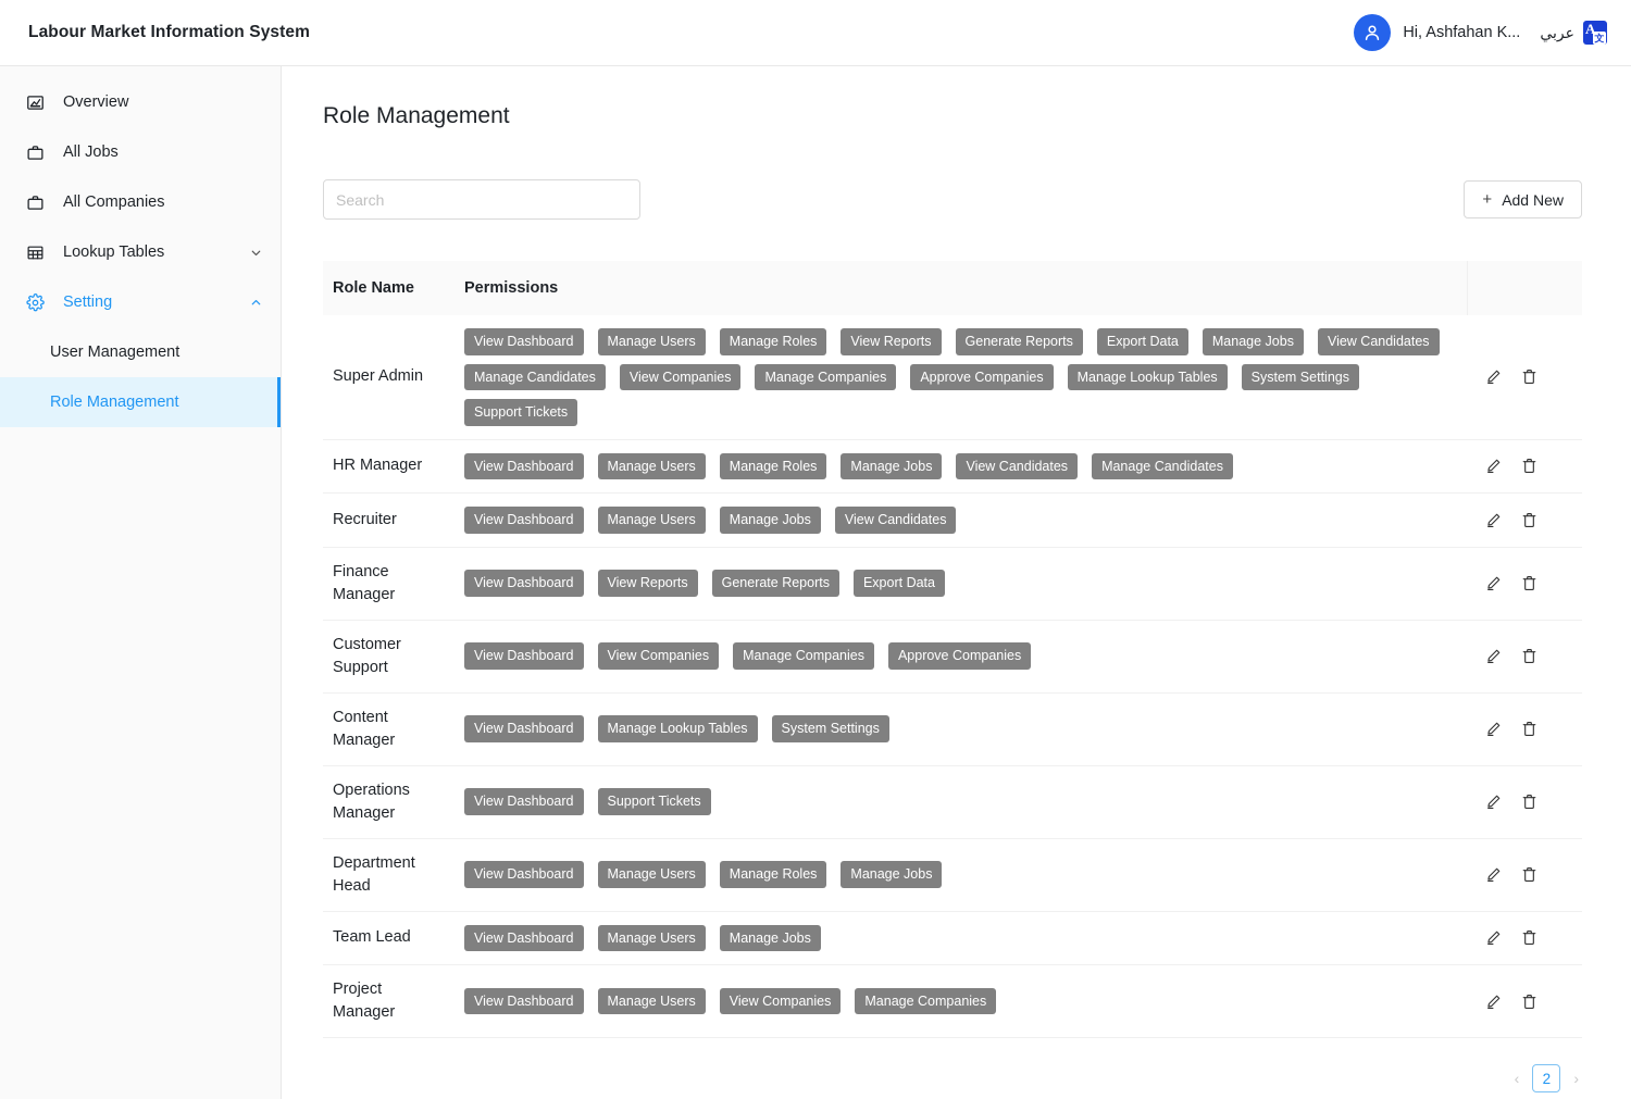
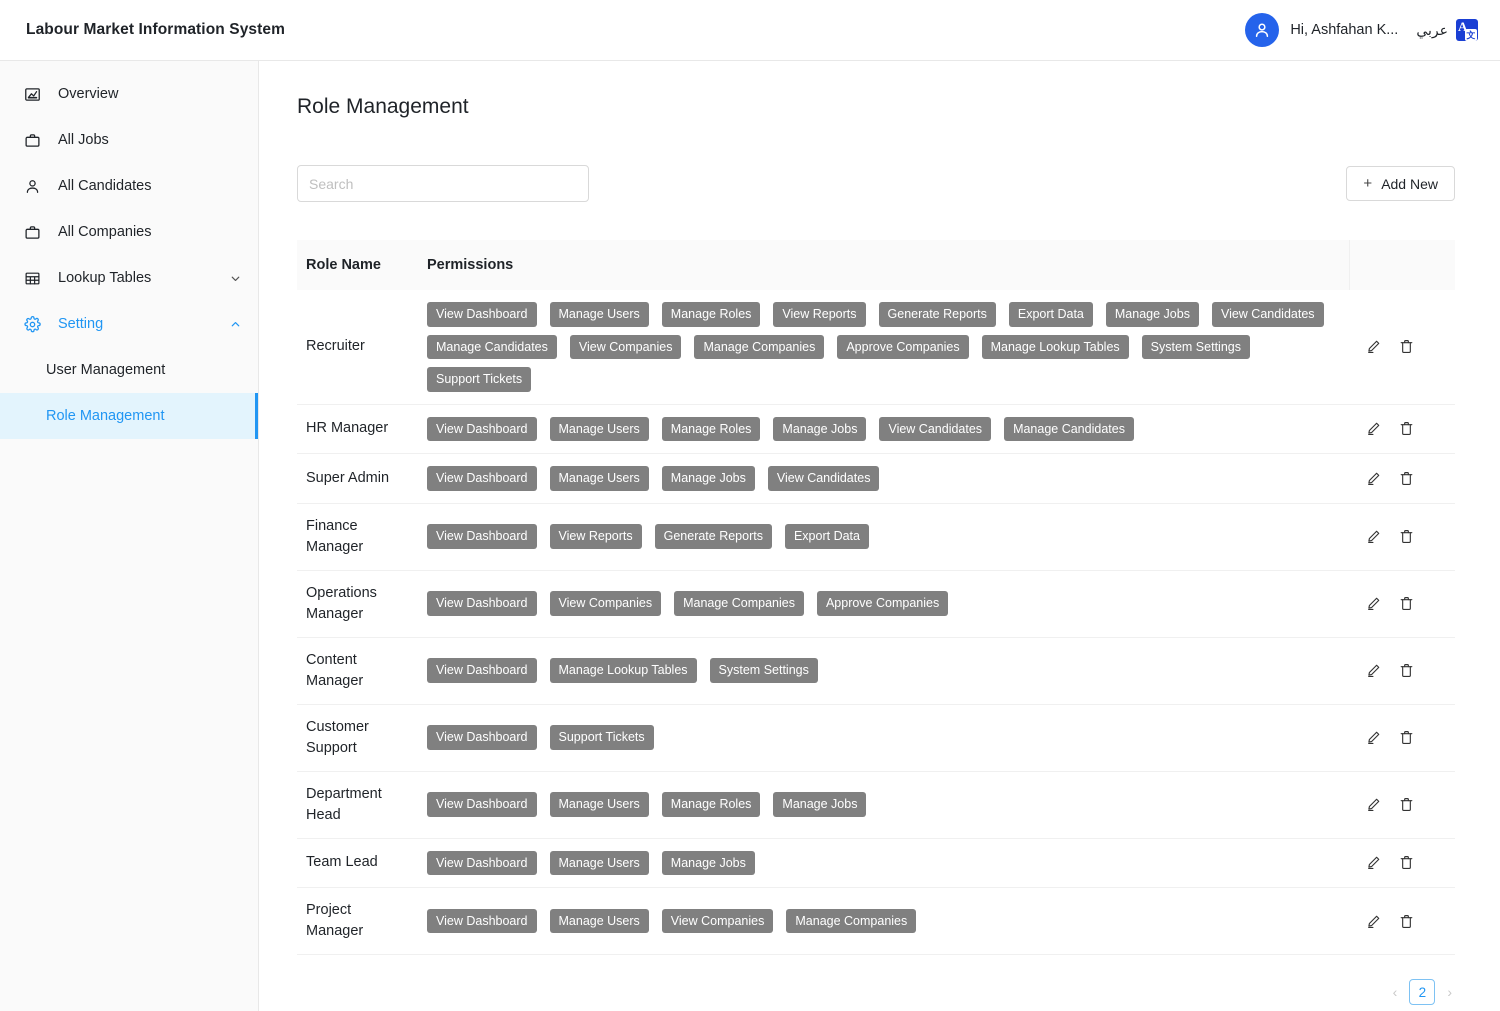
  Labour Market Information System
  Hi, Ashfahan K...
  عربي
  A
  文
  Overview
  All Jobs
+ All Candidates
  All Companies
  Lookup Tables
  Setting
  User Management
  Role Management
  Role Management
  Search
  +
  Add New
  Role Name	Permissions
- Super Admin	View Dashboard Manage Users Manage Roles View Reports Generate Reports Export Data Manage Jobs View CandidatesManage Candidates View Companies Manage Companies Approve Companies Manage Lookup Tables System SettingsSupport Tickets
+ Recruiter	View Dashboard Manage Users Manage Roles View Reports Generate Reports Export Data Manage Jobs View CandidatesManage Candidates View Companies Manage Companies Approve Companies Manage Lookup Tables System SettingsSupport Tickets
  HR Manager	View Dashboard Manage Users Manage Roles Manage Jobs View Candidates Manage Candidates
- Recruiter	View Dashboard Manage Users Manage Jobs View Candidates
+ Super Admin	View Dashboard Manage Users Manage Jobs View Candidates
  Finance Manager	View Dashboard View Reports Generate Reports Export Data
- Customer Support	View Dashboard View Companies Manage Companies Approve Companies
+ Operations Manager	View Dashboard View Companies Manage Companies Approve Companies
  Content Manager	View Dashboard Manage Lookup Tables System Settings
- Operations Manager	View Dashboard Support Tickets
+ Customer Support	View Dashboard Support Tickets
  Department Head	View Dashboard Manage Users Manage Roles Manage Jobs
  Team Lead	View Dashboard Manage Users Manage Jobs
  Project Manager	View Dashboard Manage Users View Companies Manage Companies
  ‹
  2
  ›
